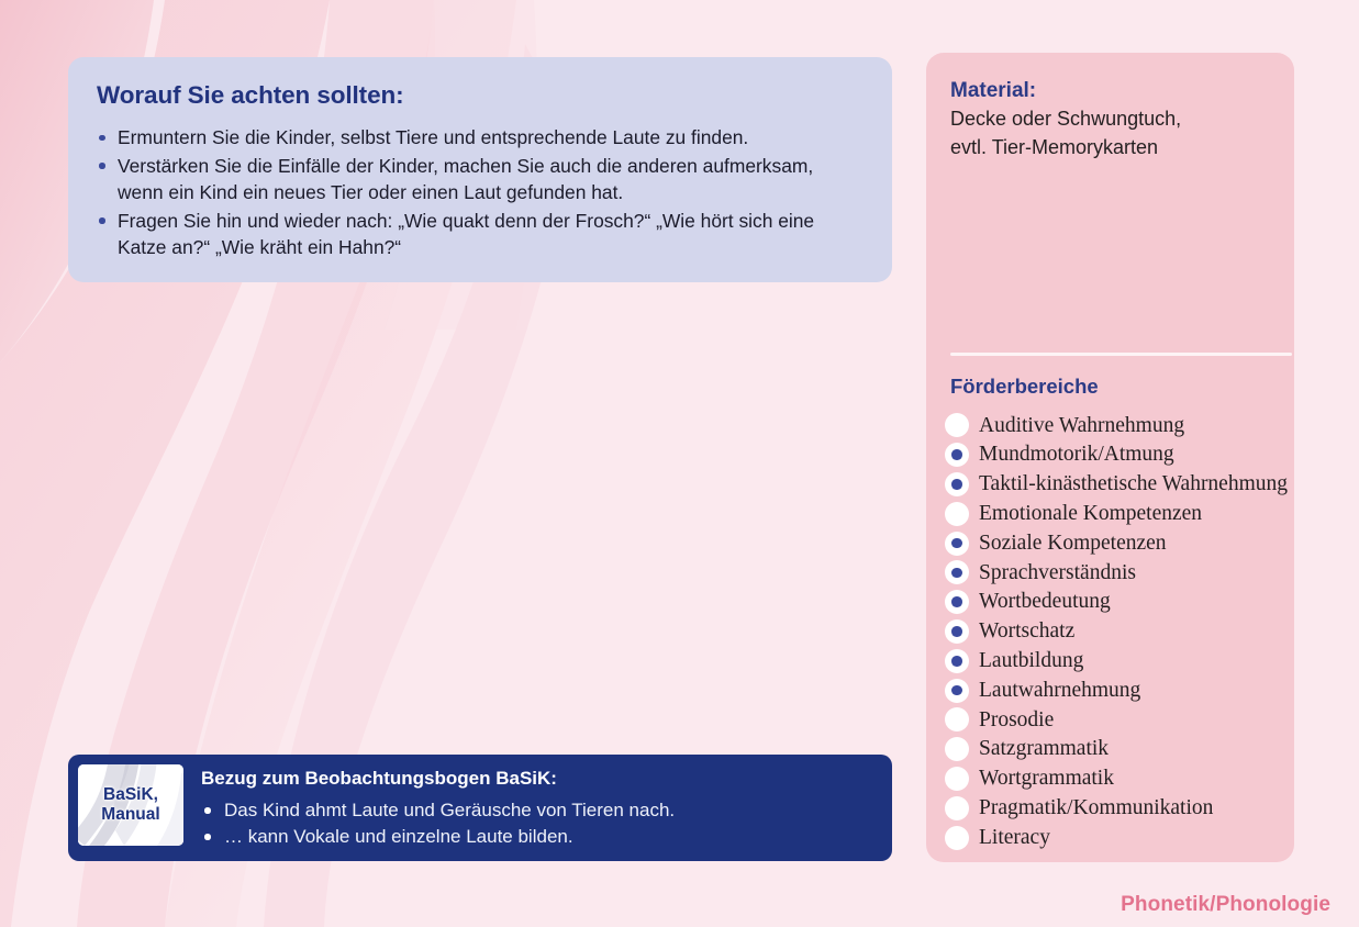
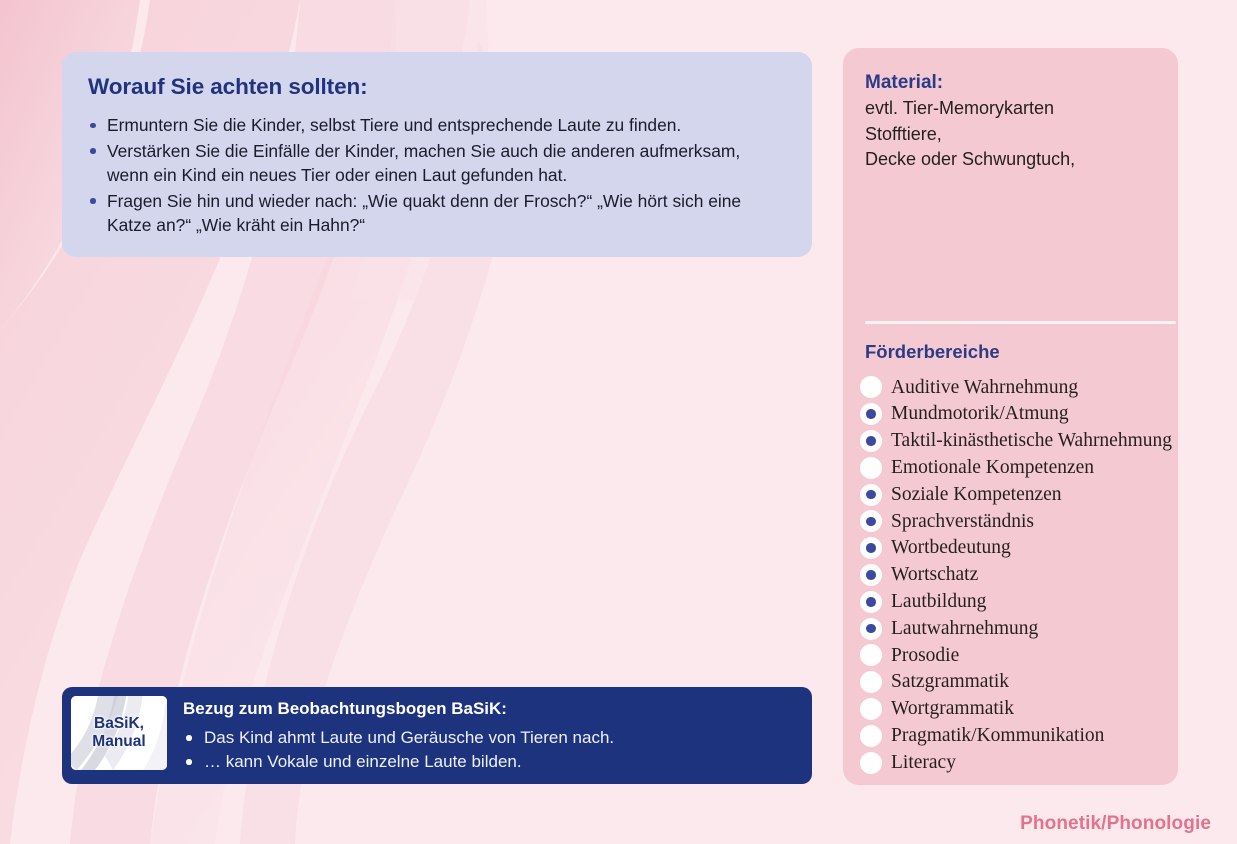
  Worauf Sie achten sollten:
  Ermuntern Sie die Kinder, selbst Tiere und entsprechende Laute zu finden.
  Verstärken Sie die Einfälle der Kinder, machen Sie auch die anderen aufmerksam, wenn ein Kind ein neues Tier oder einen Laut gefunden hat.
  Fragen Sie hin und wieder nach: „Wie quakt denn der Frosch?“ „Wie hört sich eine Katze an?“ „Wie kräht ein Hahn?“
  Material:
- Decke oder Schwungtuch,
+ evtl. Tier-Memorykarten
+ Stofftiere,
- evtl. Tier-Memorykarten
+ Decke oder Schwungtuch,
  Förderbereiche
  Auditive Wahrnehmung
  Mundmotorik/Atmung
  Taktil-kinästhetische Wahrnehmung
  Emotionale Kompetenzen
  Soziale Kompetenzen
  Sprachverständnis
  Wortbedeutung
  Wortschatz
  Lautbildung
  Lautwahrnehmung
  Prosodie
  Satzgrammatik
  Wortgrammatik
  Pragmatik/Kommunikation
  Literacy
  BaSiK,
  Manual
  Bezug zum Beobachtungsbogen BaSiK:
  Das Kind ahmt Laute und Geräusche von Tieren nach.
  … kann Vokale und einzelne Laute bilden.
  Phonetik/Phonologie
